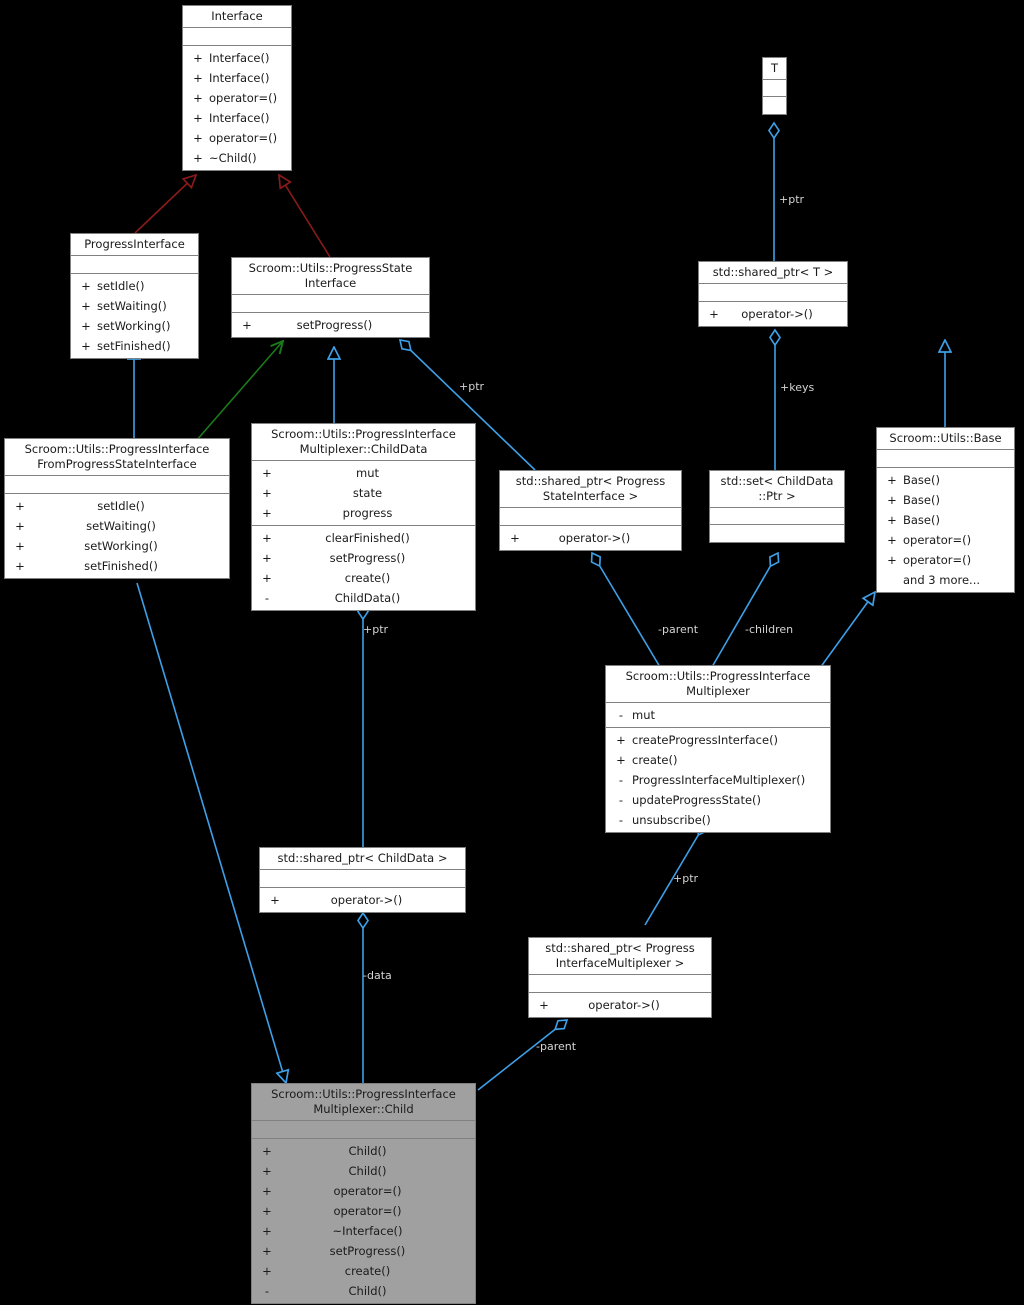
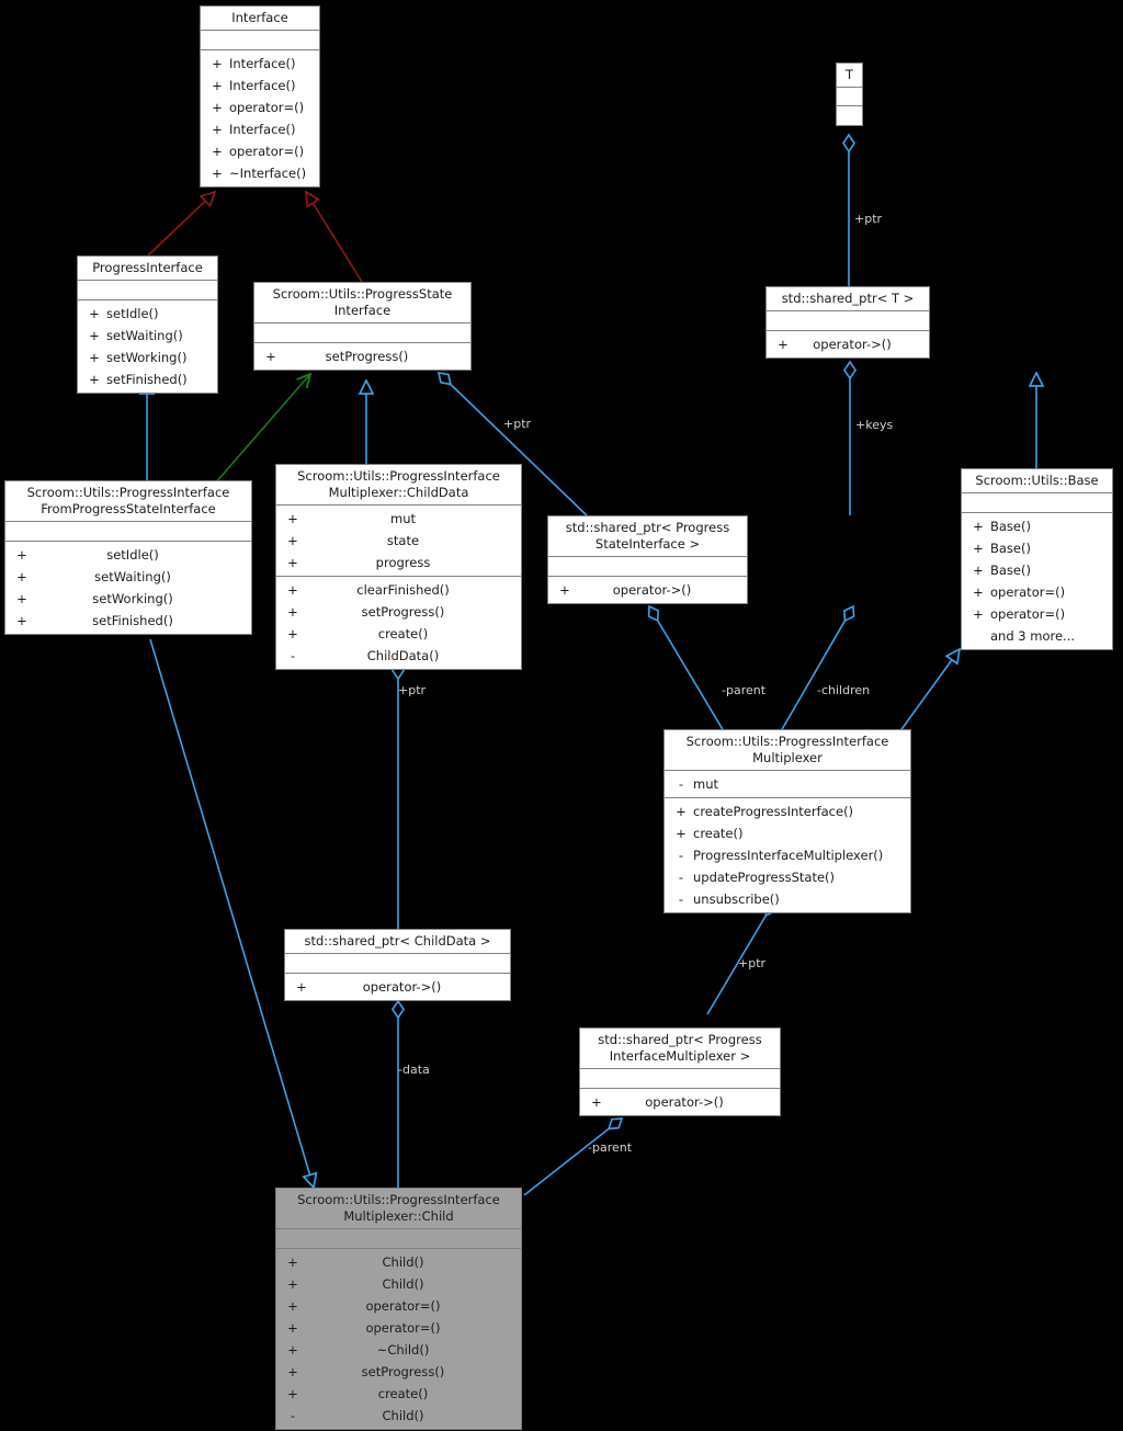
  Interface
  +
  Interface()
  +
  Interface()
  +
  operator=()
  +
  Interface()
  +
  operator=()
  +
- ~Child()
+ ~Interface()
  ProgressInterface
  +
  setIdle()
  +
  setWaiting()
  +
  setWorking()
  +
  setFinished()
  Scroom::Utils::ProgressState
  Interface
  +
  setProgress()
  T
  std::shared_ptr< T >
  +
  operator->()
  Scroom::Utils::ProgressInterface
  FromProgressStateInterface
  +
  setIdle()
  +
  setWaiting()
  +
  setWorking()
  +
  setFinished()
  Scroom::Utils::ProgressInterface
  Multiplexer::ChildData
  +
  mut
  +
  state
  +
  progress
  +
  clearFinished()
  +
  setProgress()
  +
  create()
  -
  ChildData()
  std::shared_ptr< Progress
  StateInterface >
  +
  operator->()
- std::set< ChildData
- ::Ptr >
  Scroom::Utils::Base
  +
  Base()
  +
  Base()
  +
  Base()
  +
  operator=()
  +
  operator=()
  and 3 more...
  Scroom::Utils::ProgressInterface
  Multiplexer
  -
  mut
  +
  createProgressInterface()
  +
  create()
  -
  ProgressInterfaceMultiplexer()
  -
  updateProgressState()
  -
  unsubscribe()
  std::shared_ptr< ChildData >
  +
  operator->()
  std::shared_ptr< Progress
  InterfaceMultiplexer >
  +
  operator->()
  Scroom::Utils::ProgressInterface
  Multiplexer::Child
  +
  Child()
  +
  Child()
  +
  operator=()
  +
  operator=()
  +
- ~Interface()
+ ~Child()
  +
  setProgress()
  +
  create()
  -
  Child()
  +ptr
  +keys
  +ptr
  +ptr
  -parent
  -children
  +ptr
  -data
  -parent
